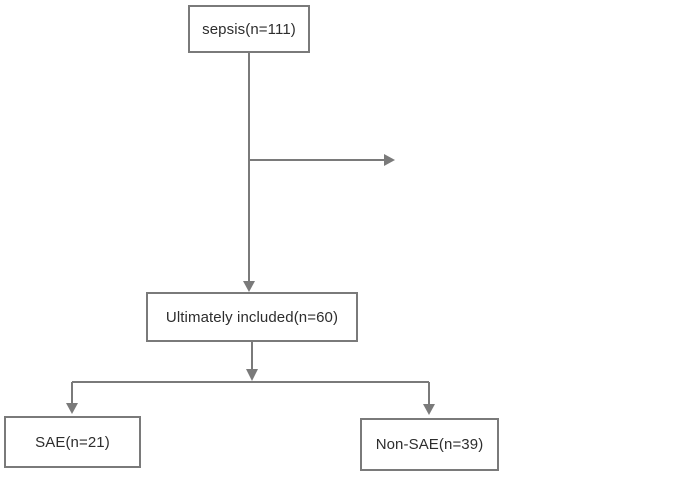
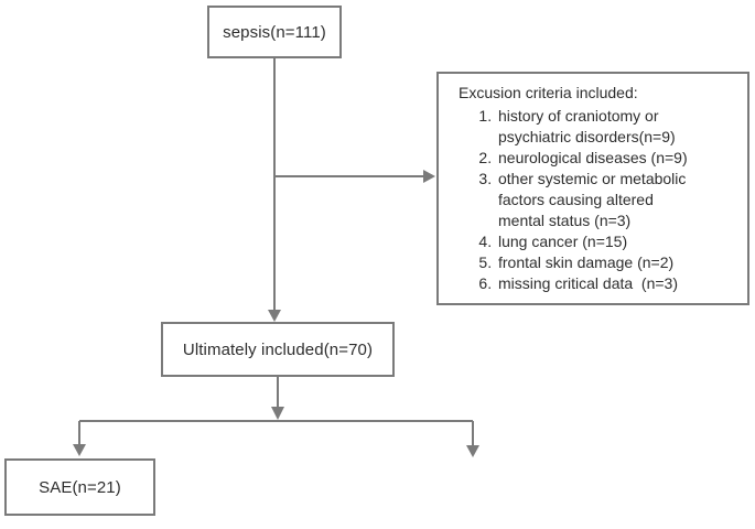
  sepsis(n=111)
+ Excusion criteria included:
+ history of craniotomy or psychiatric disorders(n=9)
+ neurological diseases (n=9)
+ other systemic or metabolic factors causing altered mental status (n=3)
+ lung cancer (n=15)
+ frontal skin damage (n=2)
+ missing critical data (n=3)
- Ultimately included(n=60)
+ Ultimately included(n=70)
  SAE(n=21)
- Non-SAE(n=39)
